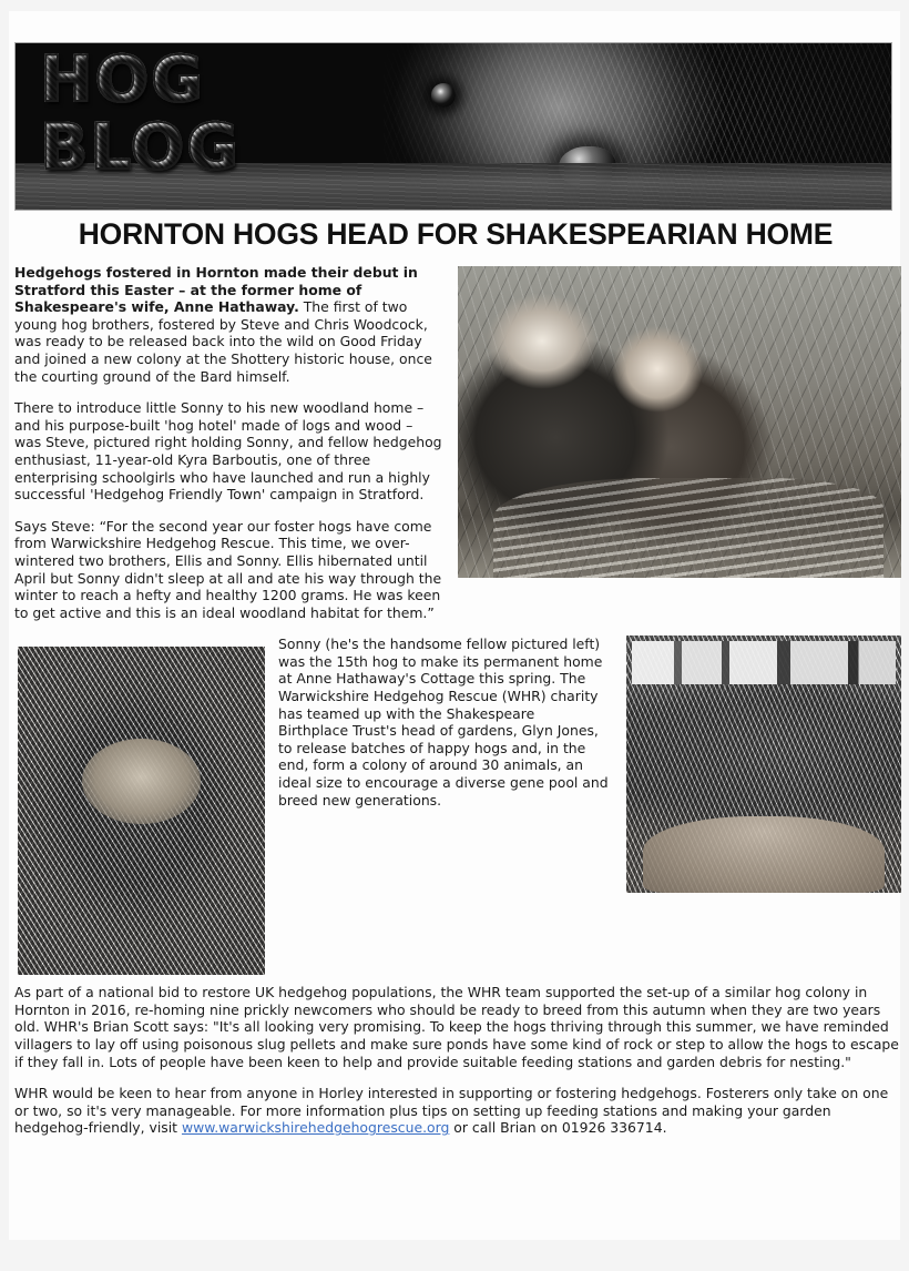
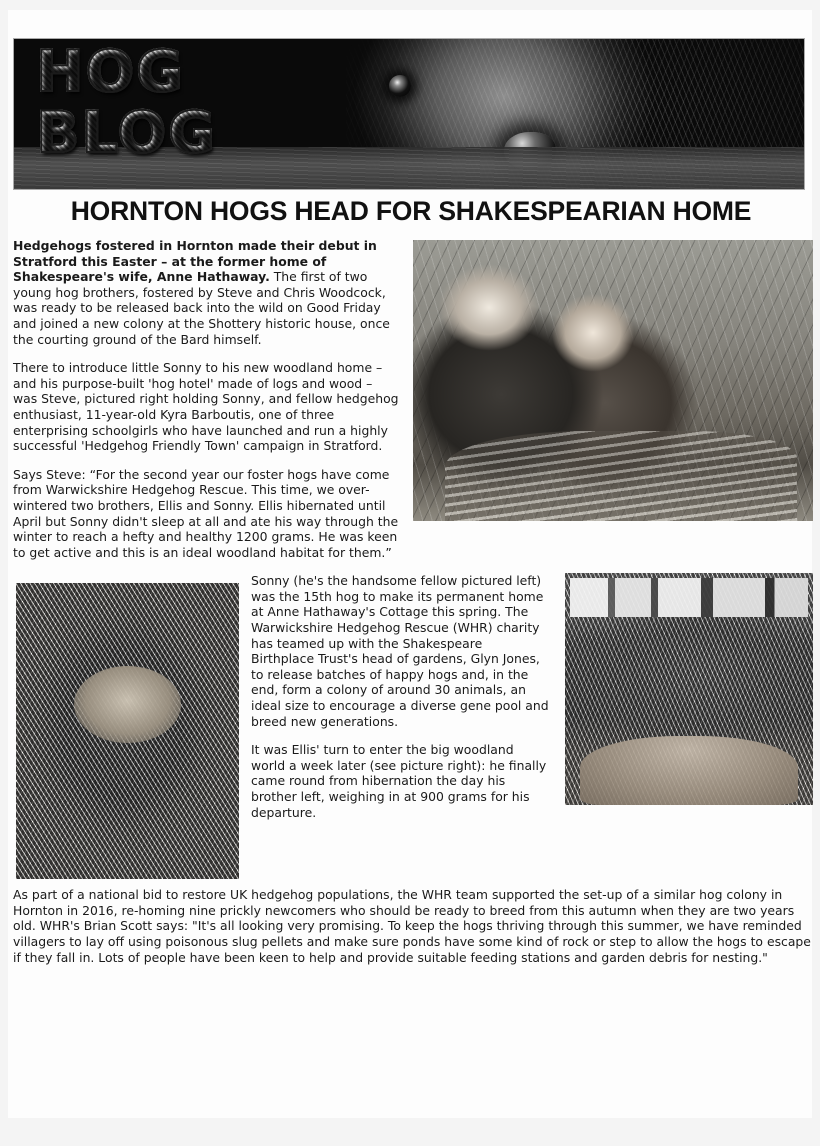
  HOG
  BLOG
  HORNTON HOGS HEAD FOR SHAKESPEARIAN HOME
  Hedgehogs fostered in Hornton made their debut in Stratford this Easter – at the former home of Shakespeare's wife, Anne Hathaway. The first of two young hog brothers, fostered by Steve and Chris Woodcock, was ready to be released back into the wild on Good Friday and joined a new colony at the Shottery historic house, once the courting ground of the Bard himself.
  There to introduce little Sonny to his new woodland home – and his purpose-built 'hog hotel' made of logs and wood – was Steve, pictured right holding Sonny, and fellow hedgehog enthusiast, 11-year-old Kyra Barboutis, one of three enterprising schoolgirls who have launched and run a highly successful 'Hedgehog Friendly Town' campaign in Stratford.
  Says Steve: “For the second year our foster hogs have come from Warwickshire Hedgehog Rescue. This time, we over-wintered two brothers, Ellis and Sonny. Ellis hibernated until April but Sonny didn't sleep at all and ate his way through the winter to reach a hefty and healthy 1200 grams. He was keen to get active and this is an ideal woodland habitat for them.”
  Sonny (he's the handsome fellow pictured left) was the 15th hog to make its permanent home at Anne Hathaway's Cottage this spring. The Warwickshire Hedgehog Rescue (WHR) charity has teamed up with the Shakespeare Birthplace Trust's head of gardens, Glyn Jones, to release batches of happy hogs and, in the end, form a colony of around 30 animals, an ideal size to encourage a diverse gene pool and breed new generations.
+ It was Ellis' turn to enter the big woodland world a week later (see picture right): he finally came round from hibernation the day his brother left, weighing in at 900 grams for his departure.
  As part of a national bid to restore UK hedgehog populations, the WHR team supported the set-up of a similar hog colony in Hornton in 2016, re-homing nine prickly newcomers who should be ready to breed from this autumn when they are two years old. WHR's Brian Scott says: "It's all looking very promising. To keep the hogs thriving through this summer, we have reminded villagers to lay off using poisonous slug pellets and make sure ponds have some kind of rock or step to allow the hogs to escape if they fall in. Lots of people have been keen to help and provide suitable feeding stations and garden debris for nesting."
- WHR would be keen to hear from anyone in Horley interested in supporting or fostering hedgehogs. Fosterers only take on one or two, so it's very manageable. For more information plus tips on setting up feeding stations and making your garden hedgehog-friendly, visit www.warwickshirehedgehogrescue.org or call Brian on 01926 336714.
